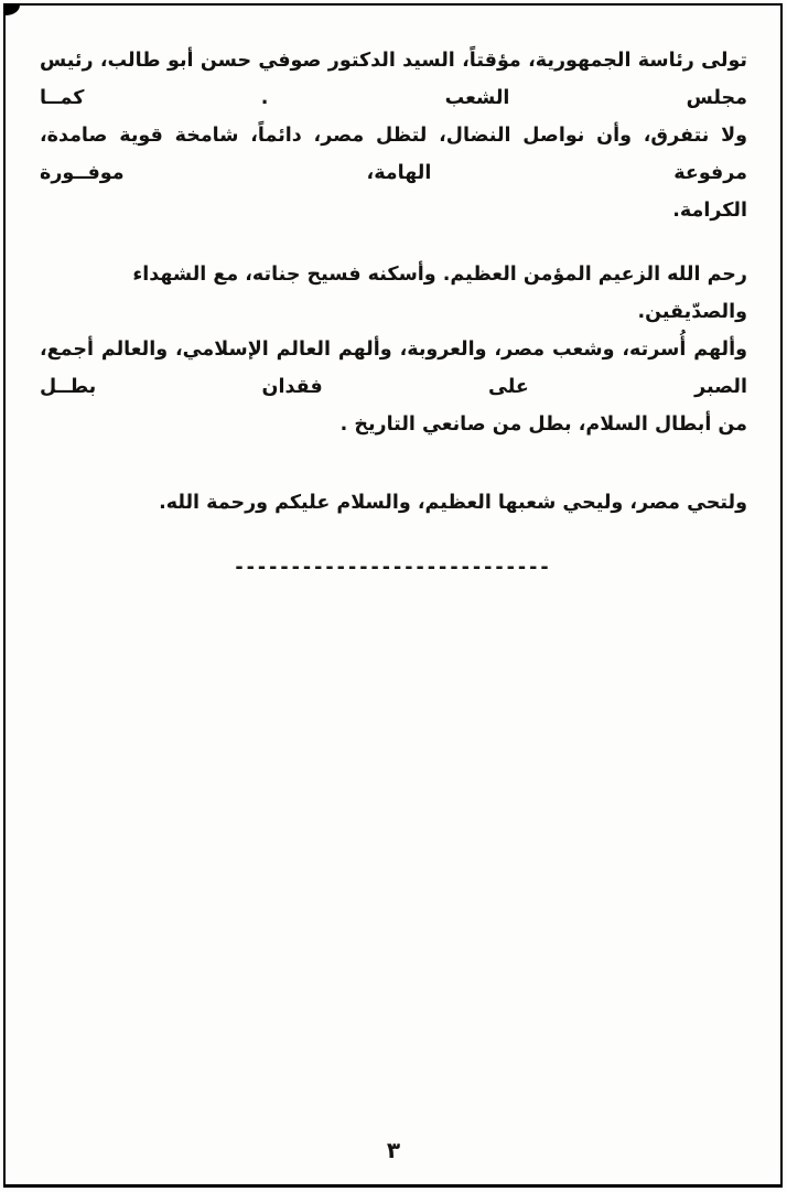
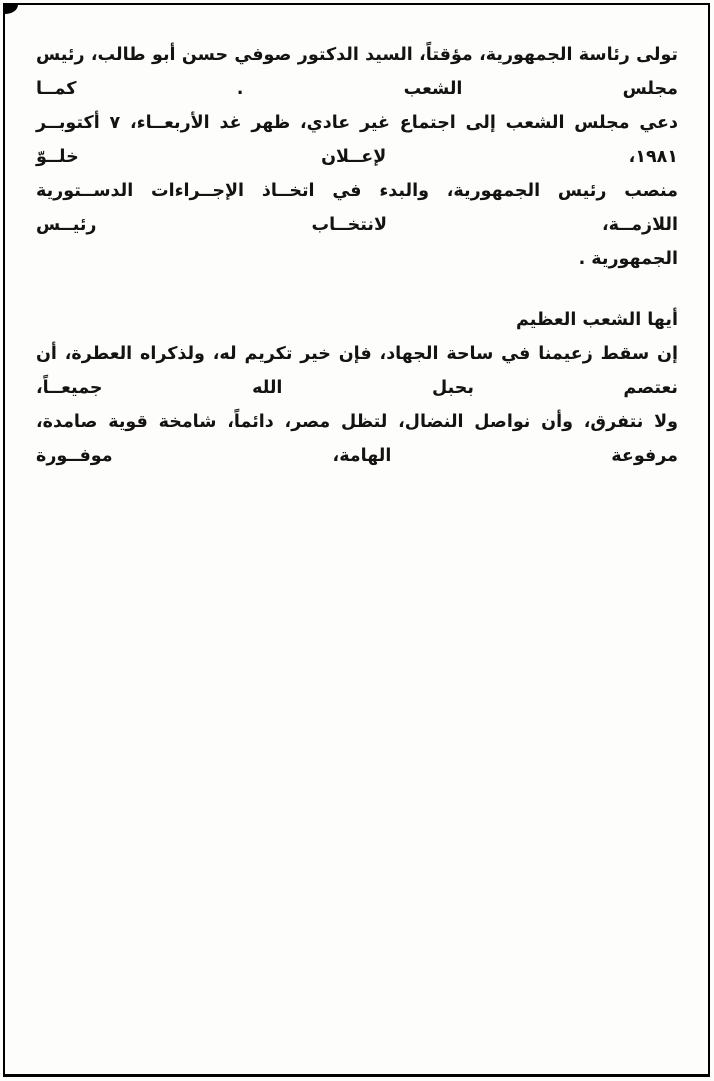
  تولى رئاسة الجمهورية، مؤقتاً، السيد الدكتور صوفي حسن أبو طالب، رئيس مجلس الشعب . كمــا
+ دعي مجلس الشعب إلى اجتماع غير عادي، ظهر غد الأربعــاء، ٧ أكتوبــر ١٩٨١، لإعــلان خلــوّ
+ منصب رئيس الجمهورية، والبدء في اتخــاذ الإجــراءات الدســتورية اللازمــة، لانتخــاب رئيــس
+ الجمهورية .
+ أيها الشعب العظيم
+ إن سقط زعيمنا في ساحة الجهاد، فإن خير تكريم له، ولذكراه العطرة، أن نعتصم بحبل الله جميعــاً،
  ولا نتفرق، وأن نواصل النضال، لتظل مصر، دائماً، شامخة قوية صامدة، مرفوعة الهامة، موفــورة
- الكرامة.
- رحم الله الزعيم المؤمن العظيم. وأسكنه فسيح جناته، مع الشهداء والصدّيقين.
- وألهم أُسرته، وشعب مصر، والعروبة، وألهم العالم الإسلامي، والعالم أجمع، الصبر على فقدان بطــل
- من أبطال السلام، بطل من صانعي التاريخ .
- ولتحي مصر، وليحي شعبها العظيم، والسلام عليكم ورحمة الله.
- ----------------------------
- ٣
